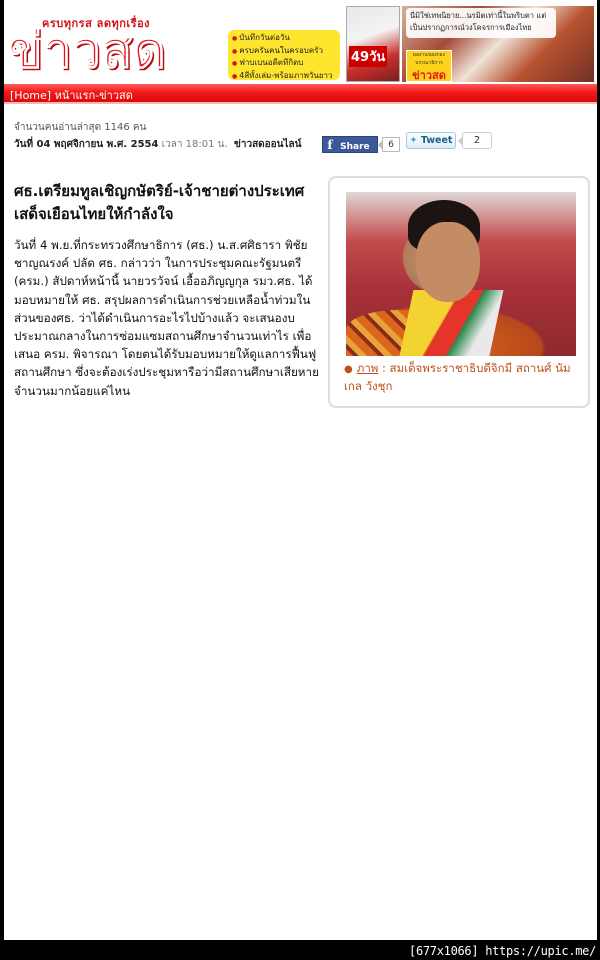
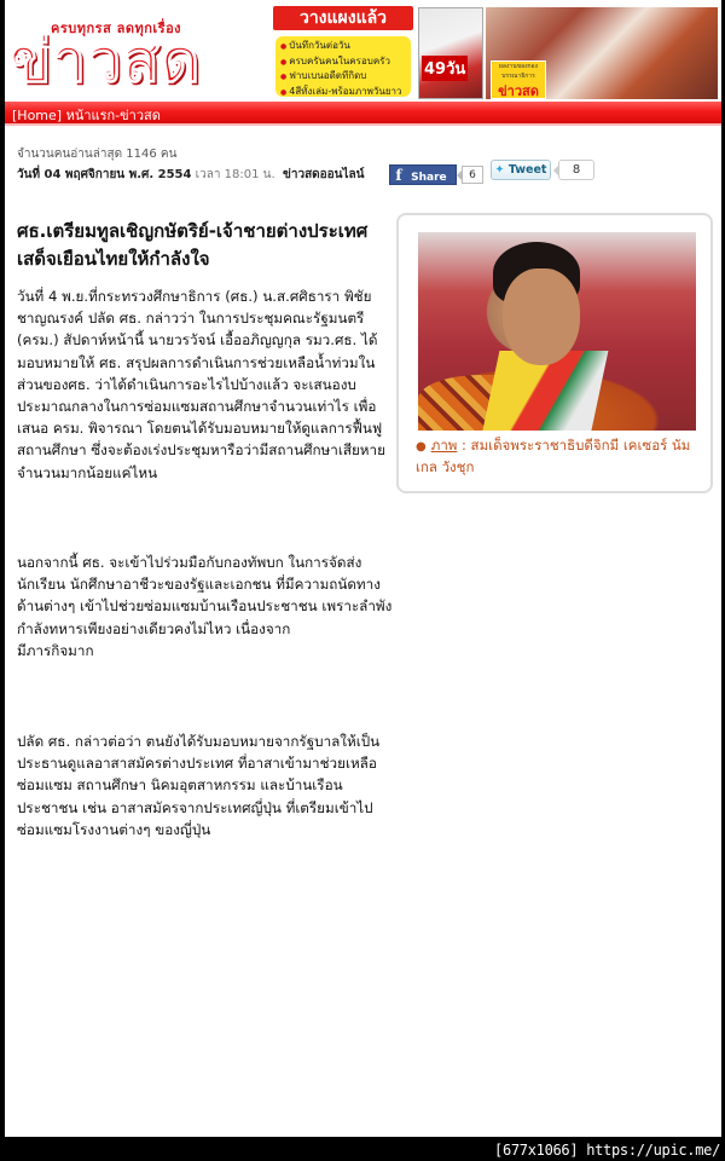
  ครบทุกรส ลดทุกเรื่อง
  ข่าวสด
+ วางแผงแล้ว
  บันทึกวันต่อวัน
  ครบครันคนในครอบครัว
  ฟาบเบนอดีตทีกิดบ
  4สีทั้งเล่ม-พร้อมภาพวันยาว
  49วัน
- นี่มิใช่เทพนิยาย...นรมิตเท่านี้ในพริบตา แต่เป็นปรากฏการณ์วงโคจรการเมืองไทย
  ข่าวสด
  [Home] หน้าแรก-ข่าวสด
  จำนวนคนอ่านล่าสุด 1146 คน
  วันที่ 04 พฤศจิกายน พ.ศ. 2554 เวลา 18:01 น. ข่าวสดออนไลน์
  f Share
  6
  ✦ Tweet
- 2
+ 8
  ศธ.เตรียมทูลเชิญกษัตริย์-เจ้าชายต่างประเทศเสด็จเยือนไทยให้กำลังใจ
  วันที่ 4 พ.ย.ที่กระทรวงศึกษาธิการ (ศธ.) น.ส.ศศิธารา พิชัยชาญณรงค์ ปลัด ศธ. กล่าวว่า ในการประชุมคณะรัฐมนตรี (ครม.) สัปดาห์หน้านี้ นายวรวัจน์ เอื้ออภิญญกุล รมว.ศธ. ได้มอบหมายให้ ศธ. สรุปผลการดำเนินการช่วยเหลือน้ำท่วมในส่วนของศธ. ว่าได้ดำเนินการอะไรไปบ้างแล้ว จะเสนองบประมาณกลางในการซ่อมแซมสถานศึกษาจำนวนเท่าไร เพื่อเสนอ ครม. พิจารณา โดยตนได้รับมอบหมายให้ดูแลการฟื้นฟูสถานศึกษา ซึ่งจะต้องเร่งประชุมหารือว่ามีสถานศึกษาเสียหายจำนวนมากน้อยแค่ไหน
+ นอกจากนี้ ศธ. จะเข้าไปร่วมมือกับกองทัพบก ในการจัดส่งนักเรียน นักศึกษาอาชีวะของรัฐและเอกชน ที่มีความถนัดทางด้านต่างๆ เข้าไปช่วยซ่อมแซมบ้านเรือนประชาชน เพราะลำพังกำลังทหารเพียงอย่างเดียวคงไม่ไหว เนื่องจาก
+ มีภารกิจมาก
+ ปลัด ศธ. กล่าวต่อว่า ตนยังได้รับมอบหมายจากรัฐบาลให้เป็นประธานดูแลอาสาสมัครต่างประเทศ ที่อาสาเข้ามาช่วยเหลือซ่อมแซม สถานศึกษา นิคมอุตสาหกรรม และบ้านเรือนประชาชน เช่น อาสาสมัครจากประเทศญี่ปุ่น ที่เตรียมเข้าไปซ่อมแซมโรงงานต่างๆ ของญี่ปุ่น
- ● ภาพ : สมเด็จพระราชาธิบดีจิกมี สถานศ์ นัมเกล วังชุก
+ ● ภาพ : สมเด็จพระราชาธิบดีจิกมี เคเซอร์ นัมเกล วังชุก
  [677x1066] https://upic.me/
